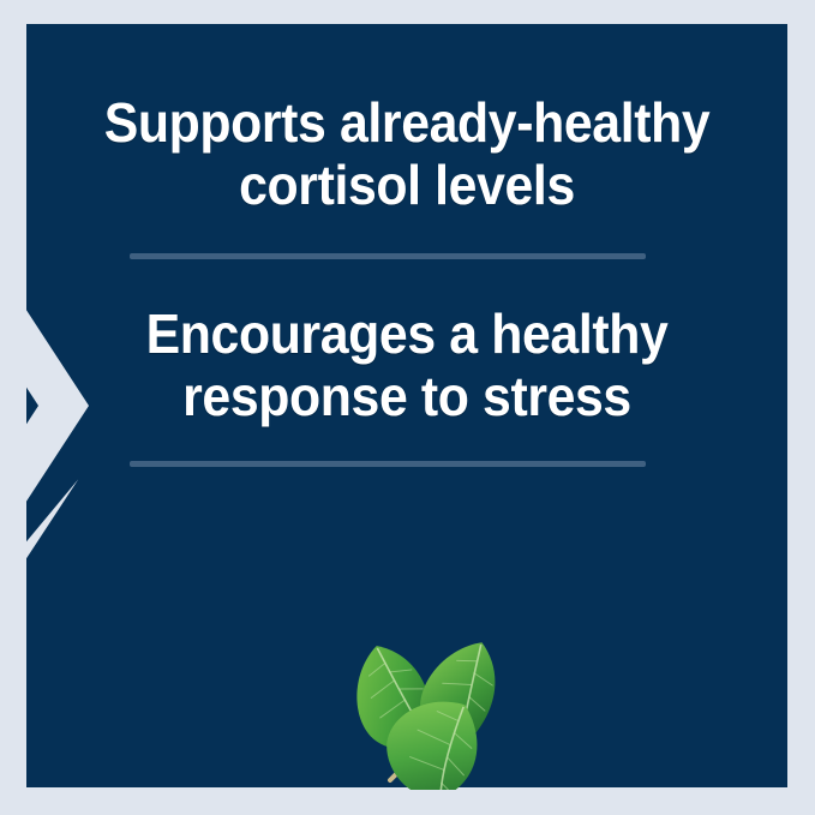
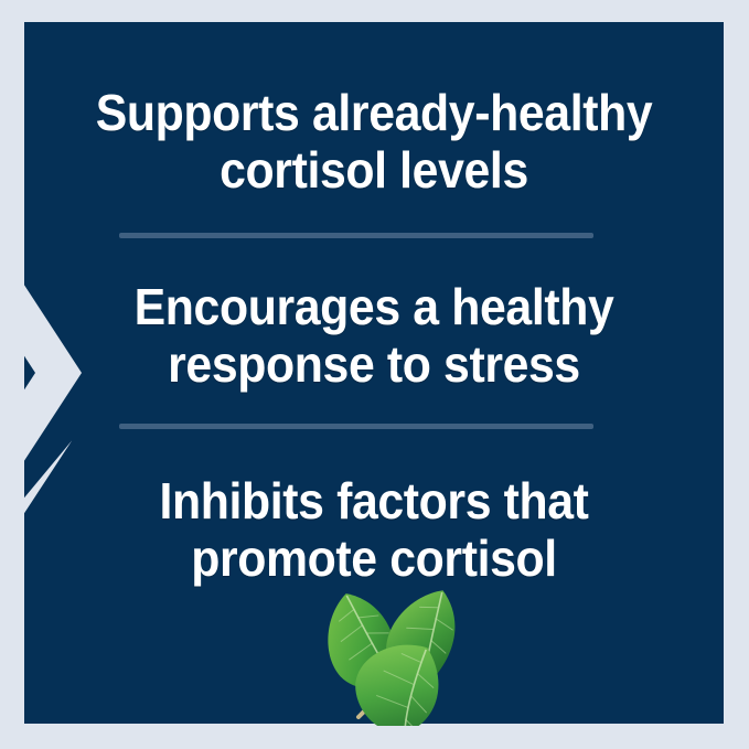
  Supports already-healthy
  cortisol levels
  Encourages a healthy
  response to stress
+ Inhibits factors that
+ promote cortisol
